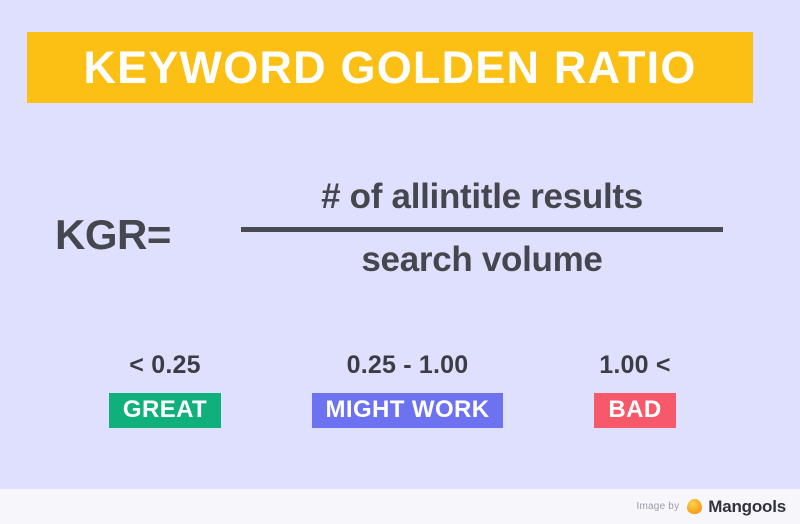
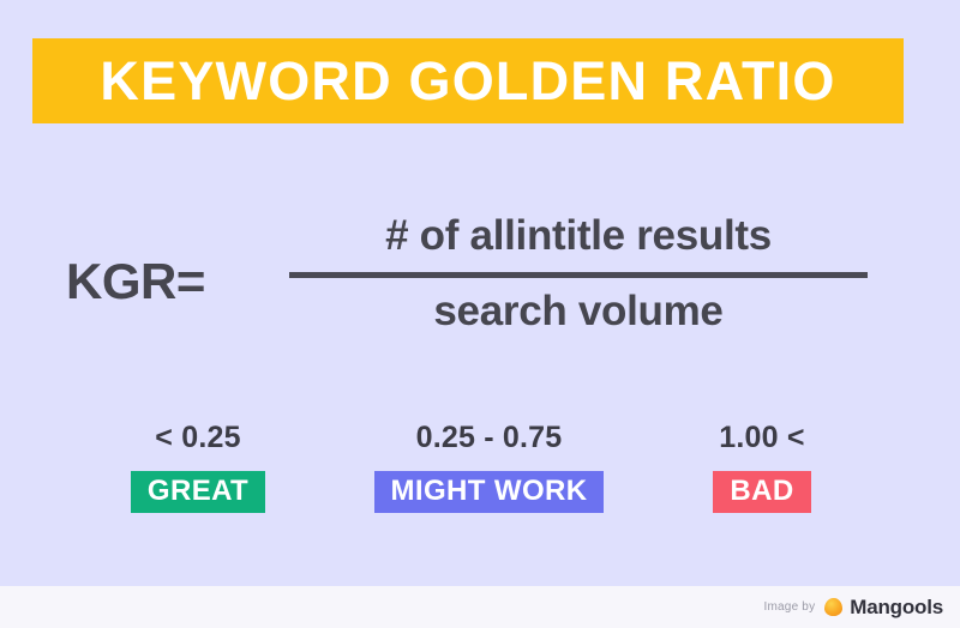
  KEYWORD GOLDEN RATIO
  KGR=
  # of allintitle results
  search volume
  < 0.25
  GREAT
- 0.25 - 1.00
+ 0.25 - 0.75
  MIGHT WORK
  1.00 <
  BAD
  Image by
  Mangools
